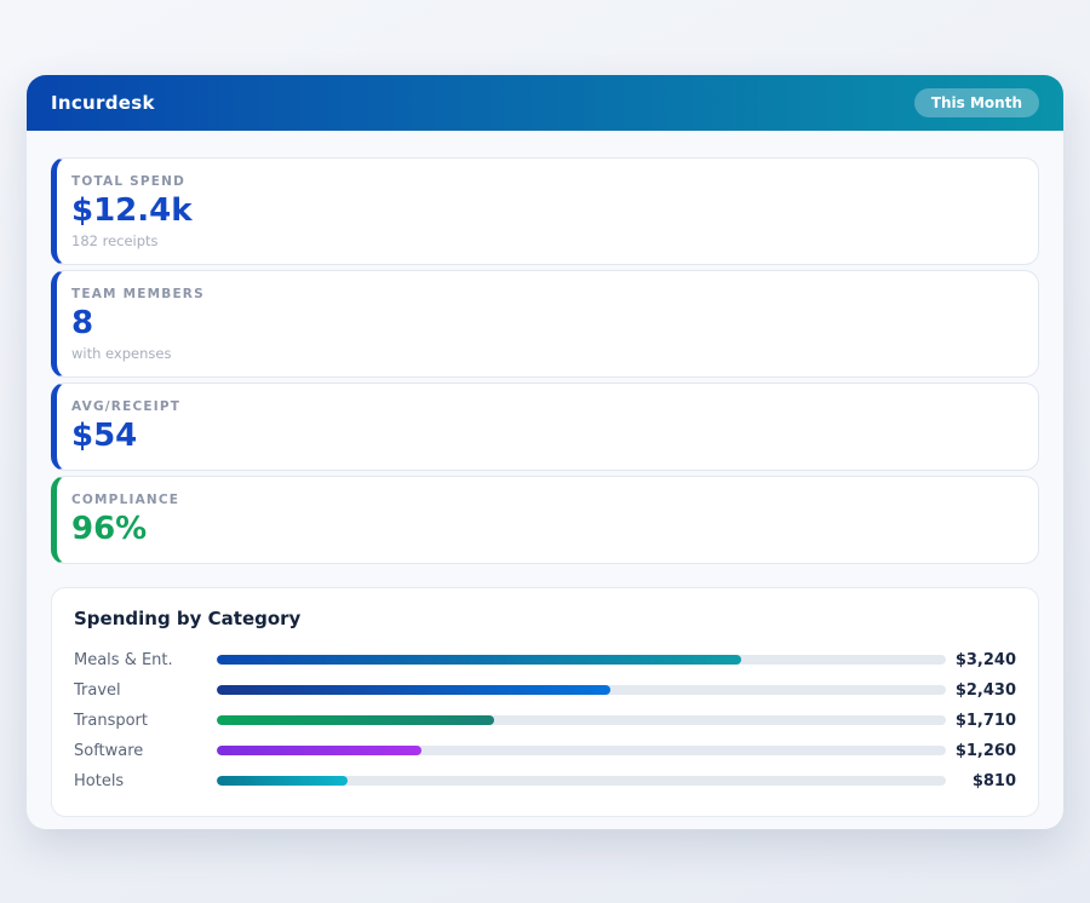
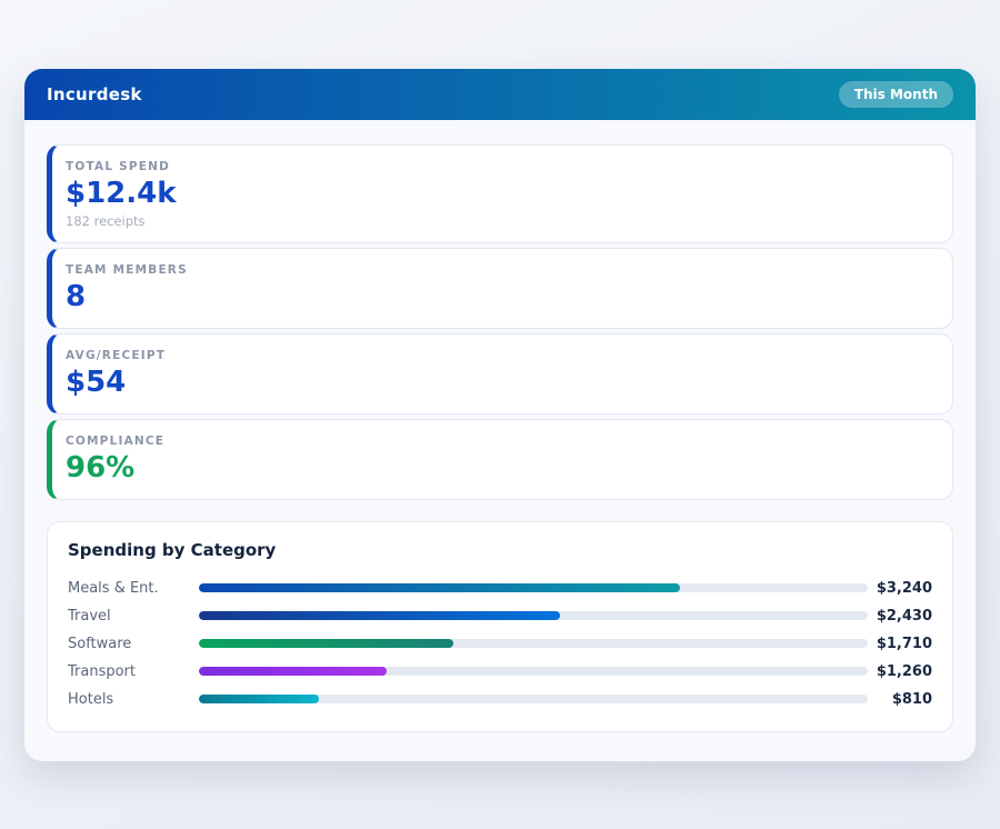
  Incurdesk
  This Month
  TOTAL SPEND
  $12.4k
  182 receipts
  TEAM MEMBERS
  8
- with expenses
  AVG/RECEIPT
  $54
  COMPLIANCE
  96%
  Spending by Category
  Meals & Ent.
  $3,240
  Travel
  $2,430
- Transport
+ Software
  $1,710
- Software
+ Transport
  $1,260
  Hotels
  $810
